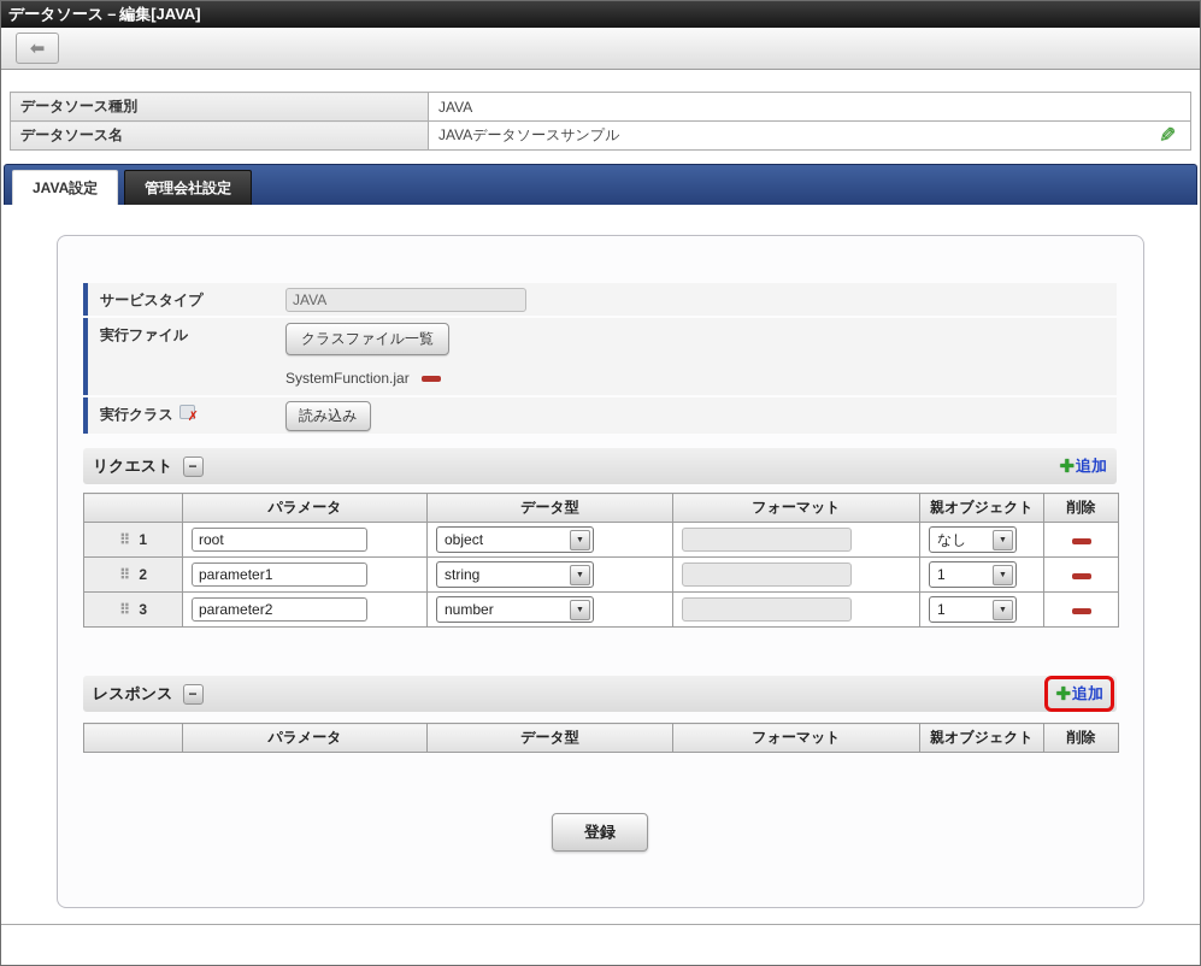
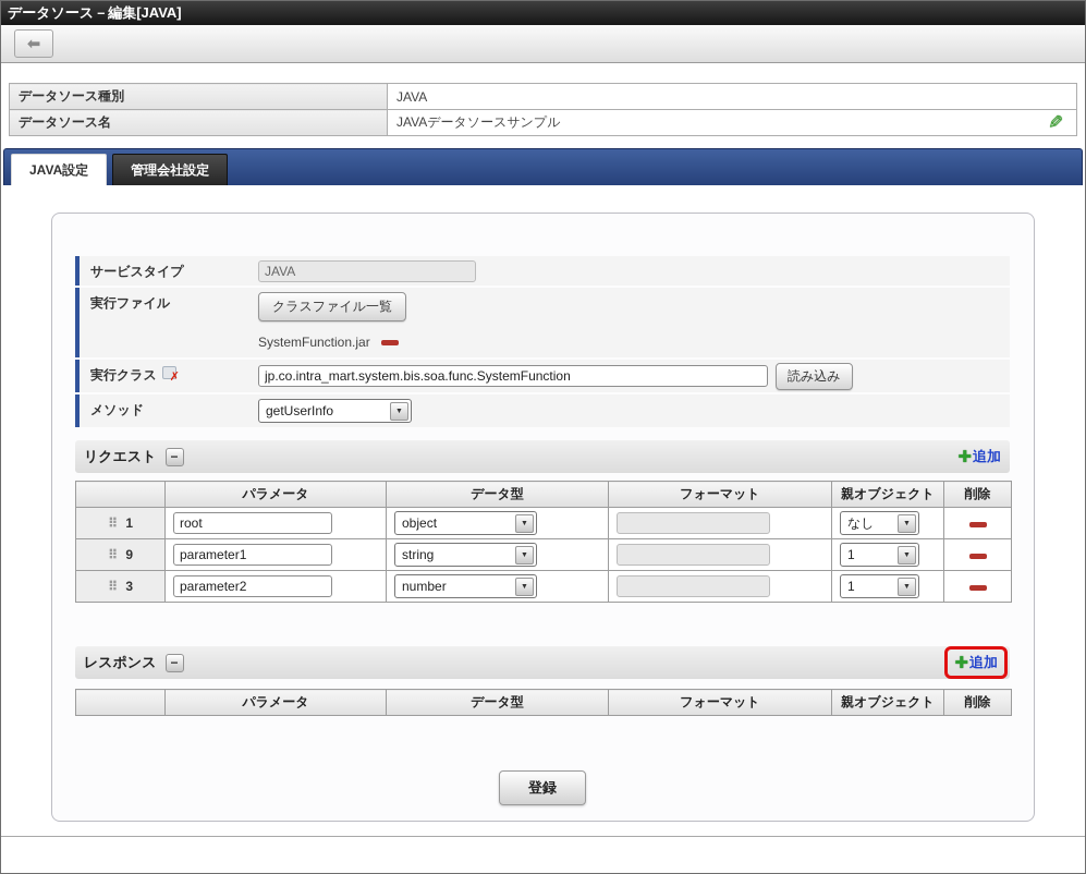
  データソース－編集[JAVA]
  ⬅
  データソース種別	JAVA
  JAVA設定
  管理会社設定
  サービスタイプ
  JAVA
  実行ファイル
  クラスファイル一覧
  SystemFunction.jar
  実行クラス
  ✗
+ jp.co.intra_mart.system.bis.soa.func.SystemFunction
  読み込み
+ メソッド
+ getUserInfo
  リクエスト
  −
  ✚
  追加
  	パラメータ	データ型	フォーマット	親オブジェクト	削除
  ⠿ 1	root	object		なし
- ⠿ 2	parameter1	string		1
+ ⠿ 9	parameter1	string		1
  ⠿ 3	parameter2	number		1
  レスポンス
  −
  ✚
  追加
  	パラメータ	データ型	フォーマット	親オブジェクト	削除
  登録
